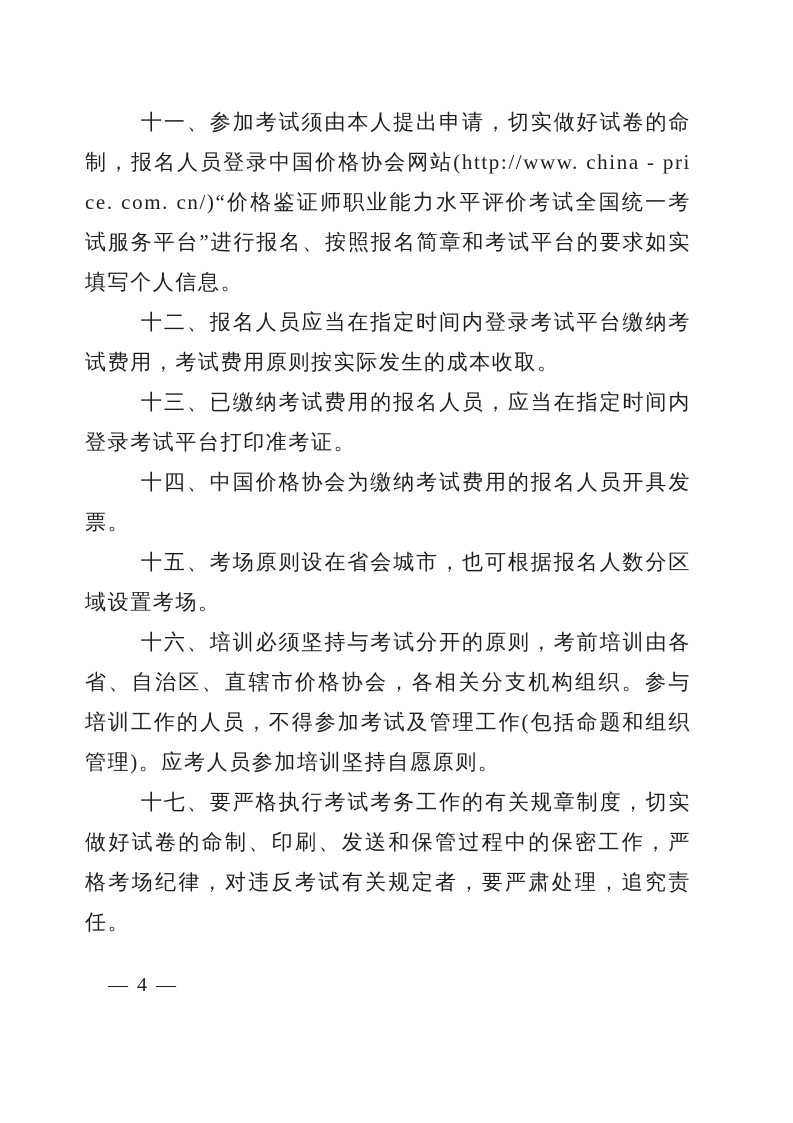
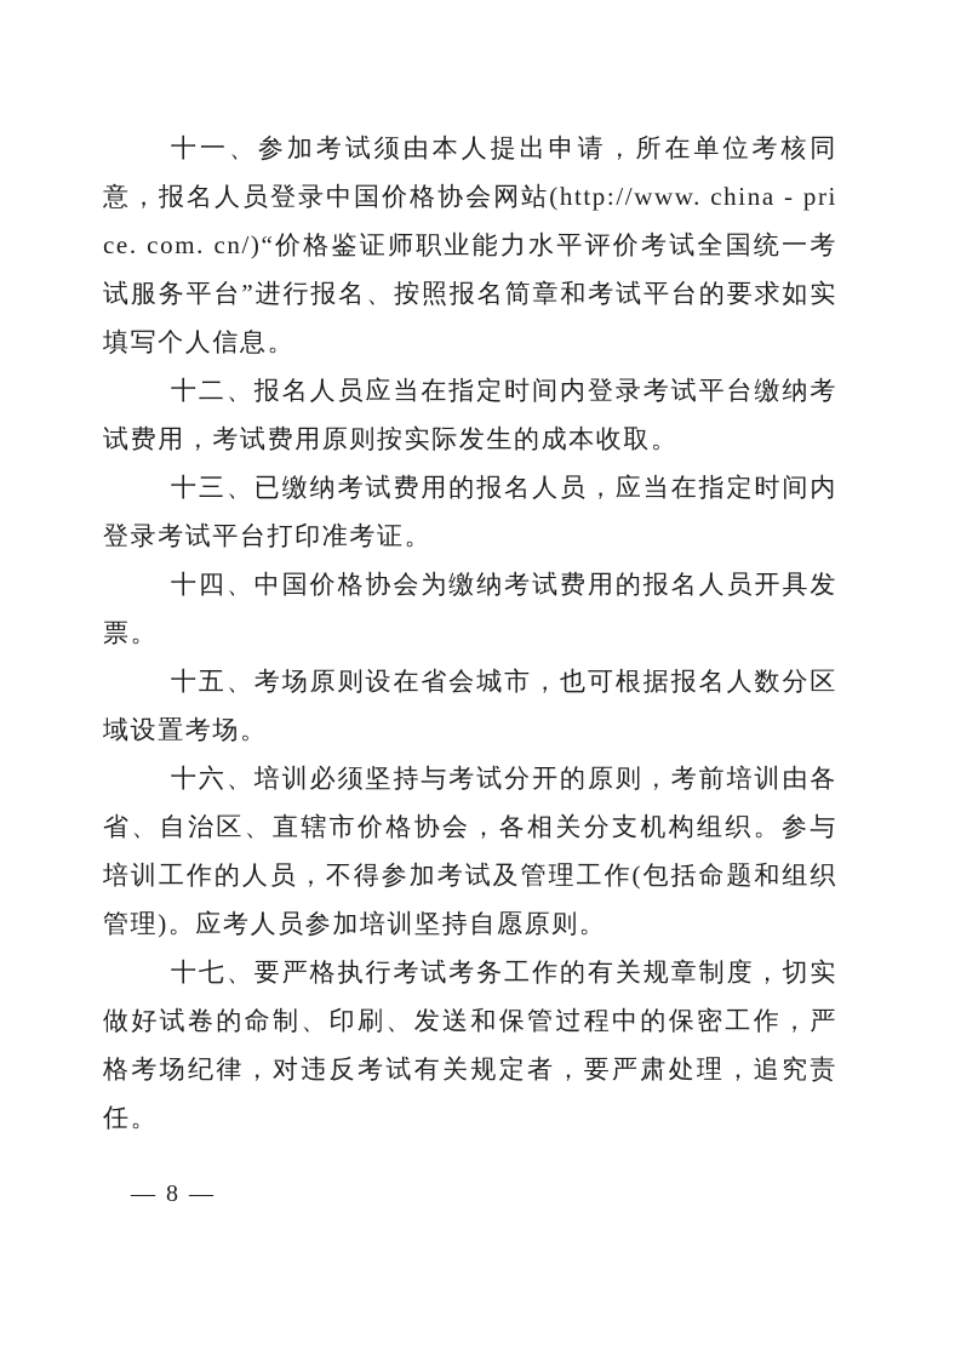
- 十一、参加考试须由本人提出申请，切实做好试卷的命制，报名人员登录中国价格协会网站(http://www. china - price. com. cn/)“价格鉴证师职业能力水平评价考试全国统一考试服务平台”进行报名、按照报名简章和考试平台的要求如实填写个人信息。
+ 十一、参加考试须由本人提出申请，所在单位考核同意，报名人员登录中国价格协会网站(http://www. china - price. com. cn/)“价格鉴证师职业能力水平评价考试全国统一考试服务平台”进行报名、按照报名简章和考试平台的要求如实填写个人信息。
  十二、报名人员应当在指定时间内登录考试平台缴纳考试费用，考试费用原则按实际发生的成本收取。
  十三、已缴纳考试费用的报名人员，应当在指定时间内登录考试平台打印准考证。
  十四、中国价格协会为缴纳考试费用的报名人员开具发票。
  十五、考场原则设在省会城市，也可根据报名人数分区域设置考场。
  十六、培训必须坚持与考试分开的原则，考前培训由各省、自治区、直辖市价格协会，各相关分支机构组织。参与培训工作的人员，不得参加考试及管理工作(包括命题和组织管理)。应考人员参加培训坚持自愿原则。
  十七、要严格执行考试考务工作的有关规章制度，切实做好试卷的命制、印刷、发送和保管过程中的保密工作，严格考场纪律，对违反考试有关规定者，要严肃处理，追究责任。
- — 4 —
+ — 8 —
